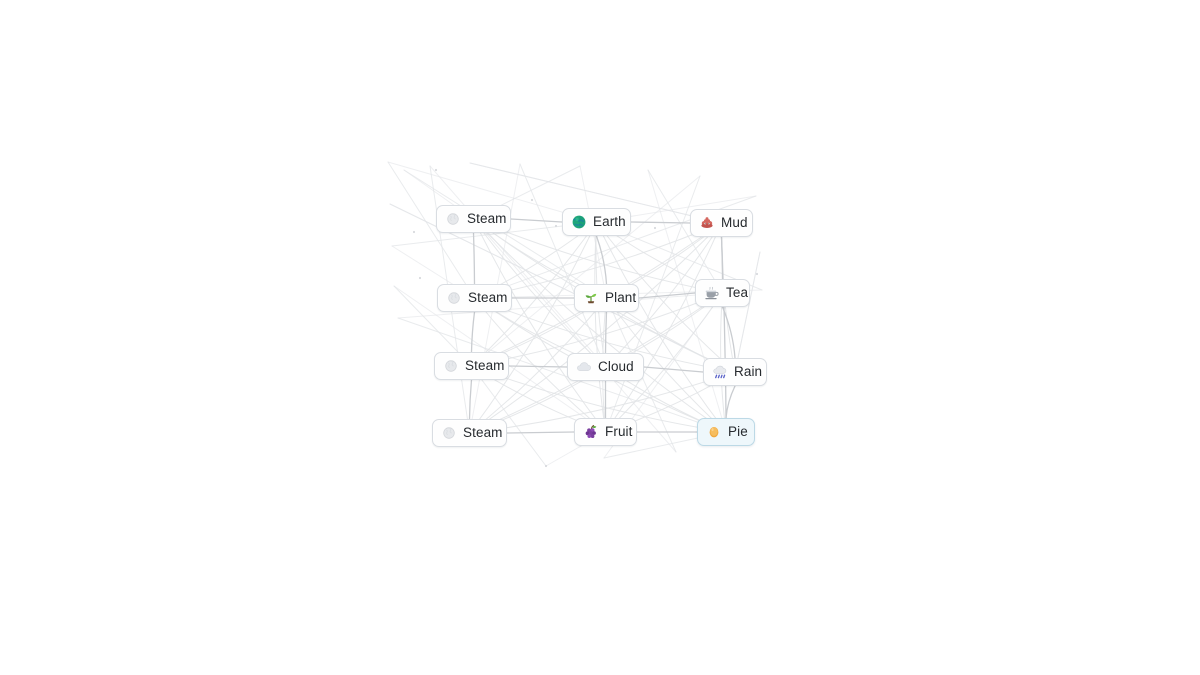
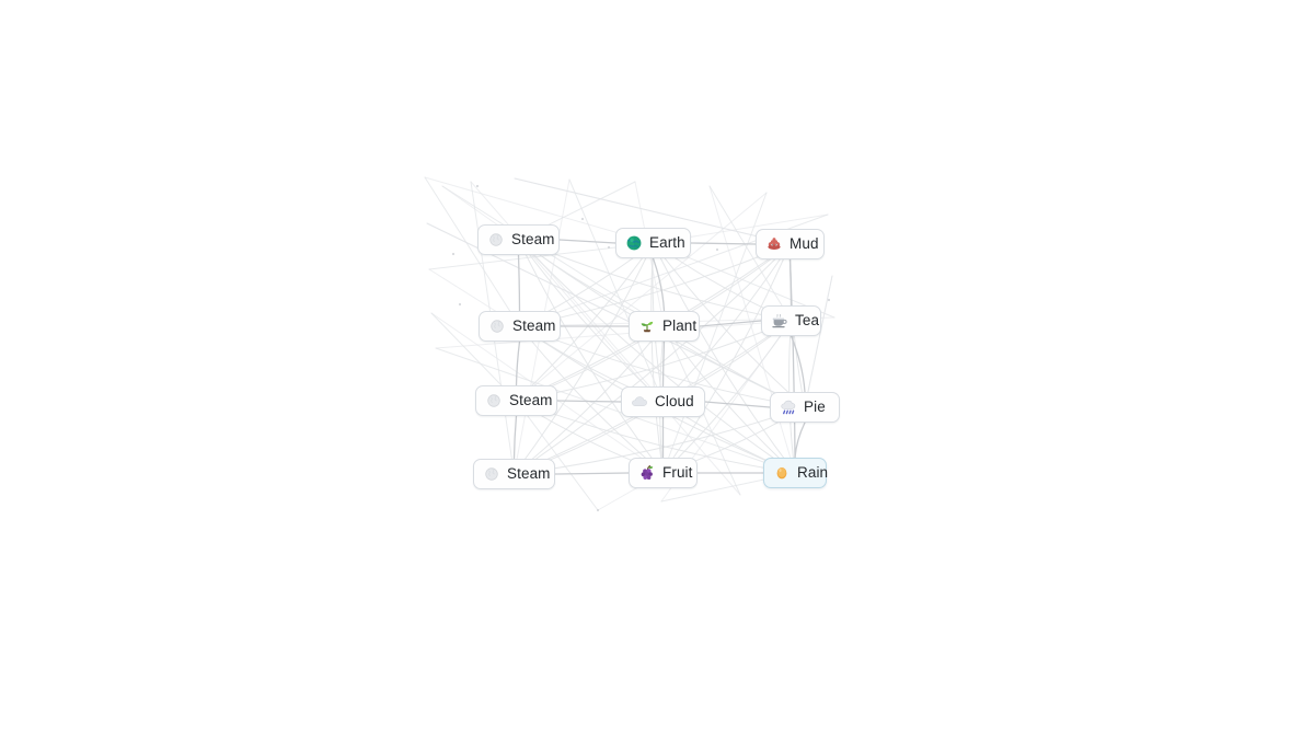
  Steam
  Earth
  Mud
  Steam
  Plant
  Tea
  Steam
  Cloud
- Rain
+ Pie
  Steam
  Fruit
- Pie
+ Rain
